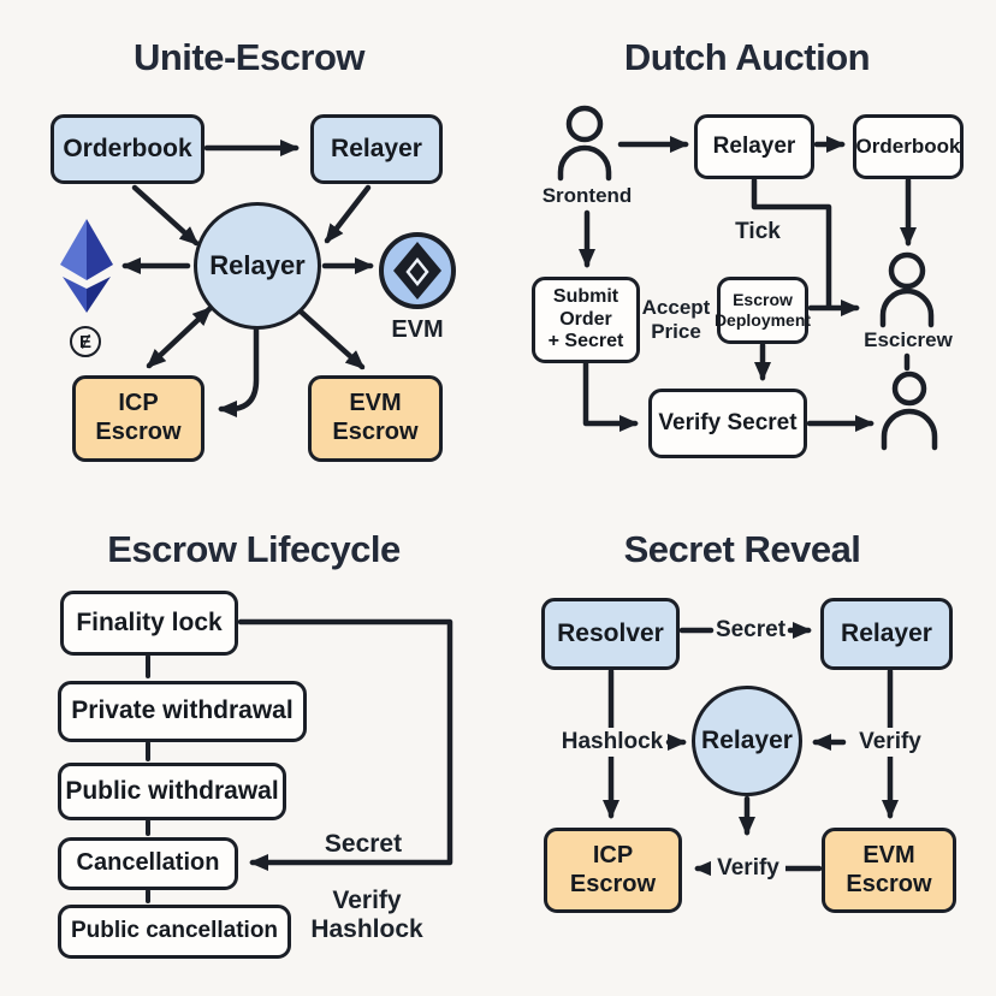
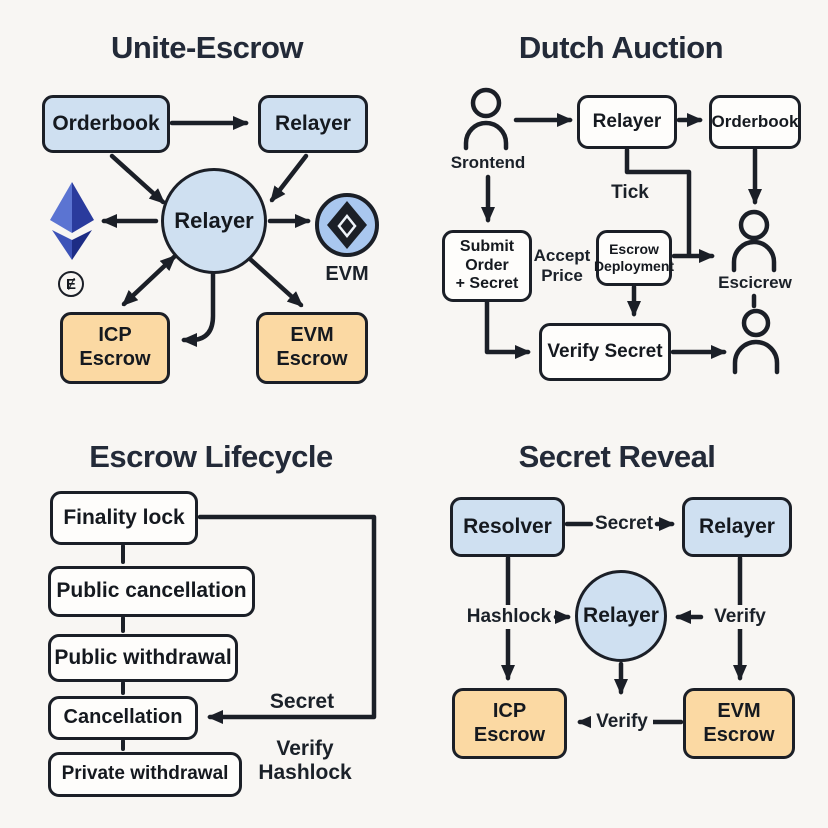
  Unite-Escrow
  Orderbook
  Relayer
  Relayer
  ICP
  Escrow
  EVM
  Escrow
  EVM
  Ɇ
  Dutch Auction
  Relayer
  Orderbook
  Submit
  Order
  + Secret
  Escrow
  Deployment
  Verify Secret
  Srontend
  Tick
  Accept
  Price
  Escicrew
  Escrow Lifecycle
  Finality lock
- Private withdrawal
+ Public cancellation
  Public withdrawal
  Cancellation
- Public cancellation
+ Private withdrawal
  Secret
  Verify
  Hashlock
  Secret Reveal
  Resolver
  Relayer
  Relayer
  ICP
  Escrow
  EVM
  Escrow
  Secret
  Hashlock
  Verify
  Verify
